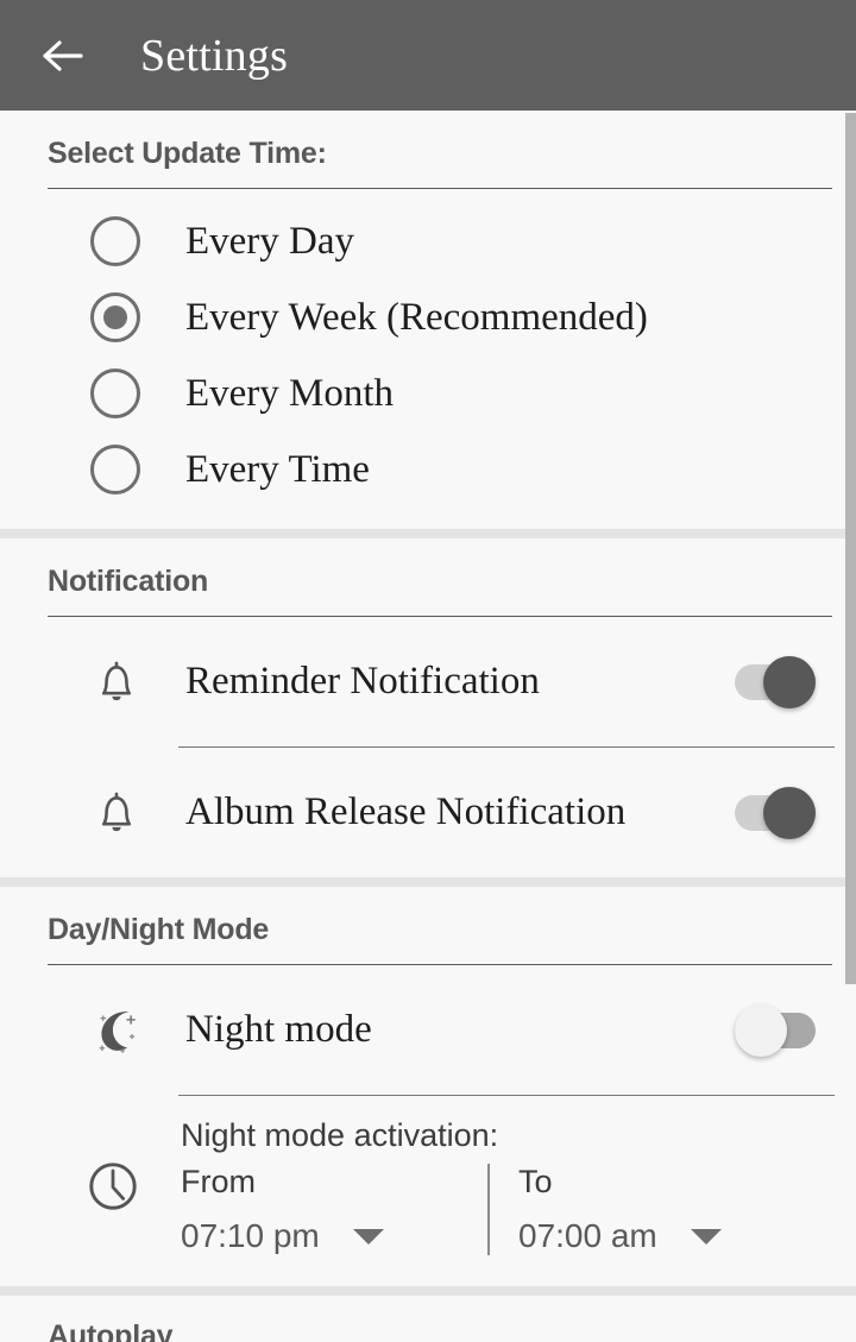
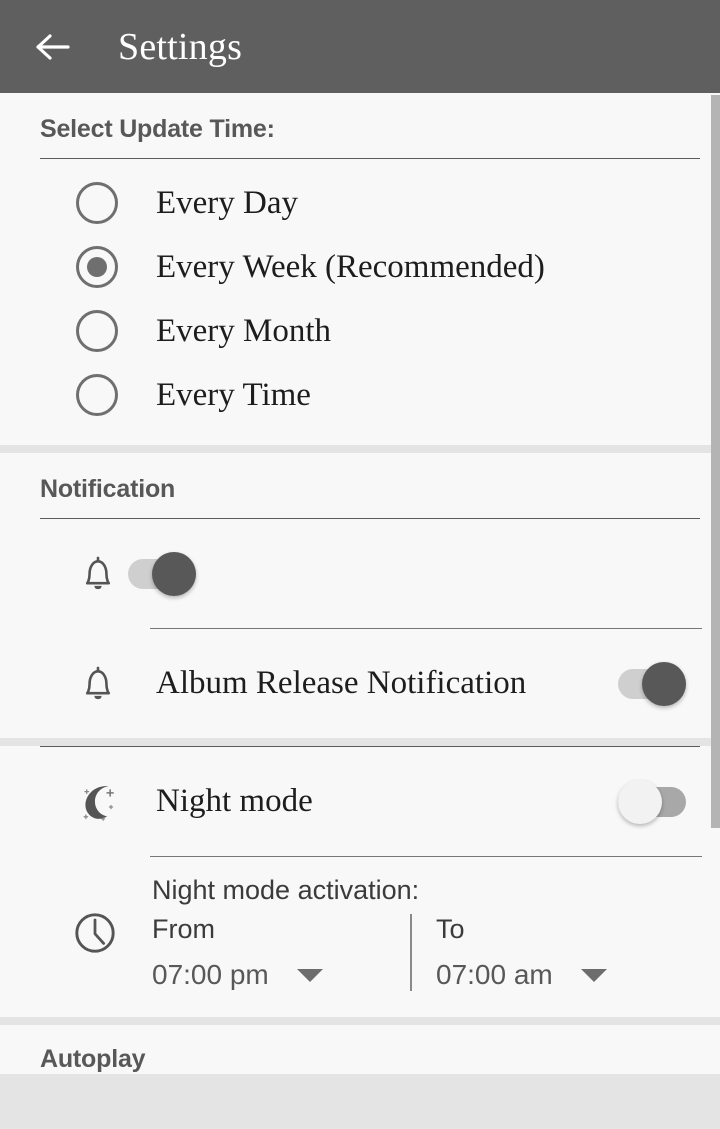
  Settings
  Select Update Time:
  Every Day
  Every Week (Recommended)
  Every Month
  Every Time
  Notification
- Reminder Notification
  Album Release Notification
- Day/Night Mode
  Night mode
  Night mode activation:
  From
- 07:10 pm
+ 07:00 pm
  To
  07:00 am
  Autoplay
